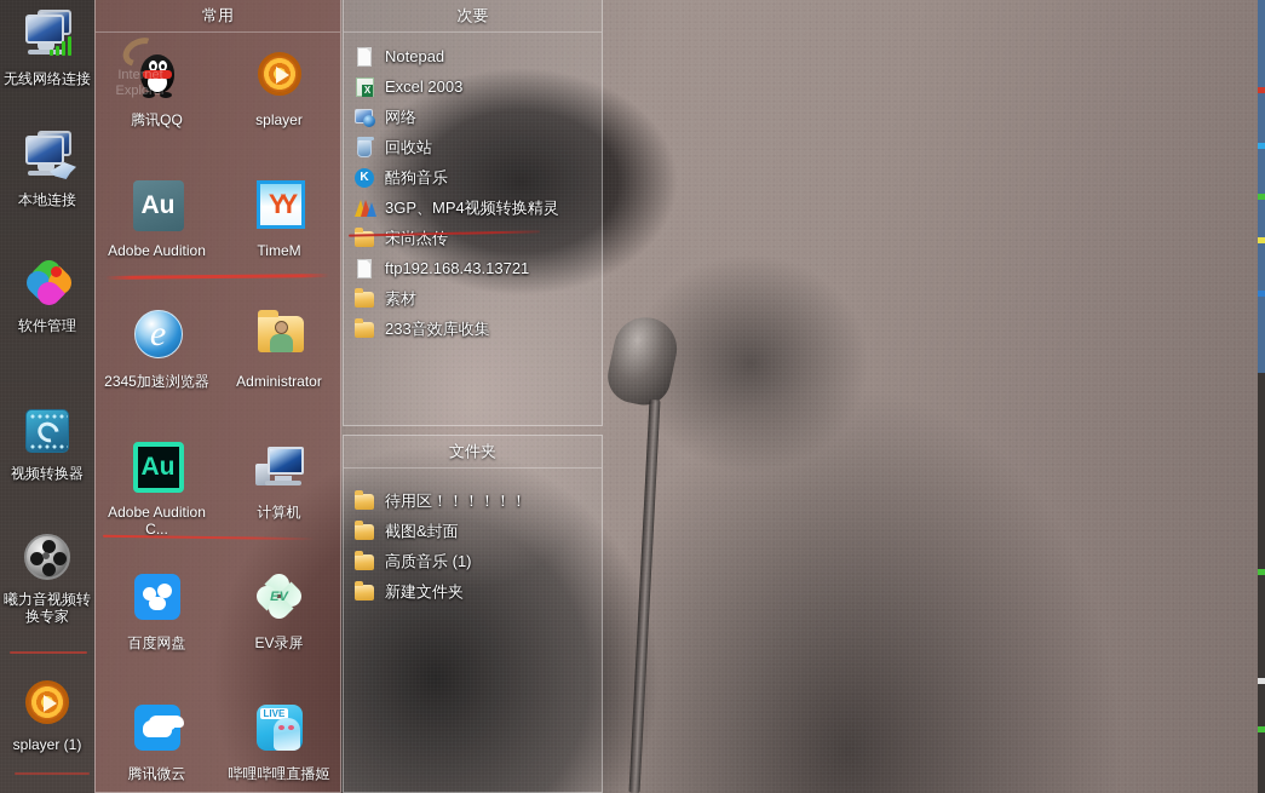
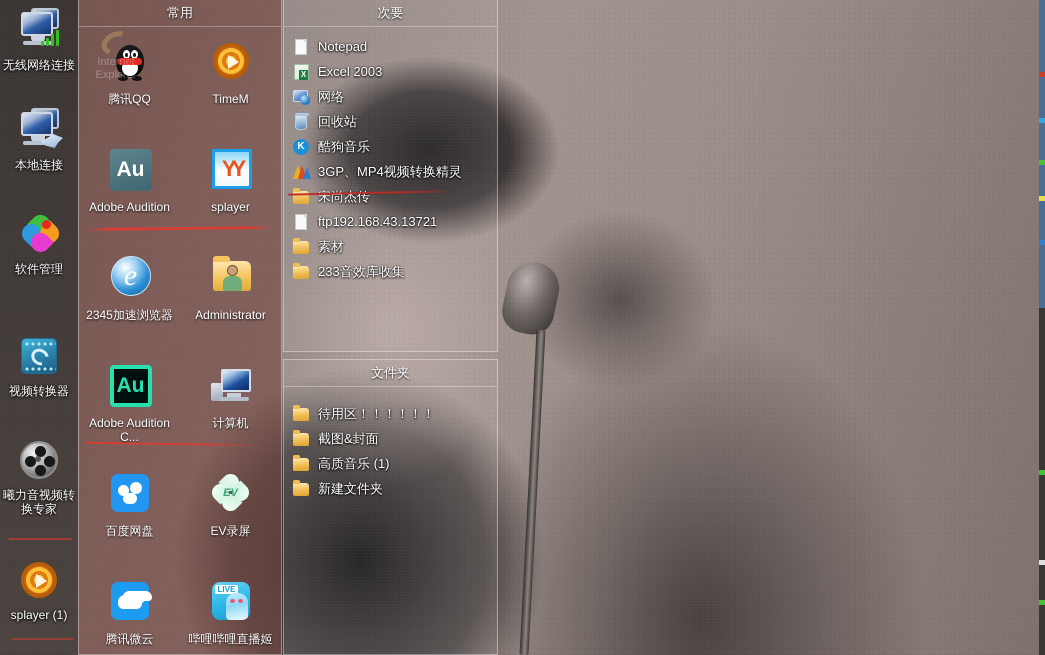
  无线网络连接
  本地连接
  软件管理
  视频转换器
  曦力音视频转换专家
  splayer (1)
  Internet Explorer
  常用
  腾讯QQ
- splayer
+ TimeM
  Au
  Adobe Audition
- TimeM
+ splayer
  2345加速浏览器
  Administrator
  Au
  Adobe Audition C...
  计算机
  百度网盘
  EV录屏
  腾讯微云
  LIVE
  哔哩哔哩直播姬
  次要
  Notepad
  Excel 2003
  网络
  回收站
  酷狗音乐
  3GP、MP4视频转换精灵
  宋尚杰传
  ftp192.168.43.13721
  素材
  233音效库收集
  文件夹
  待用区！！！！！！
  截图&封面
  高质音乐 (1)
  新建文件夹
